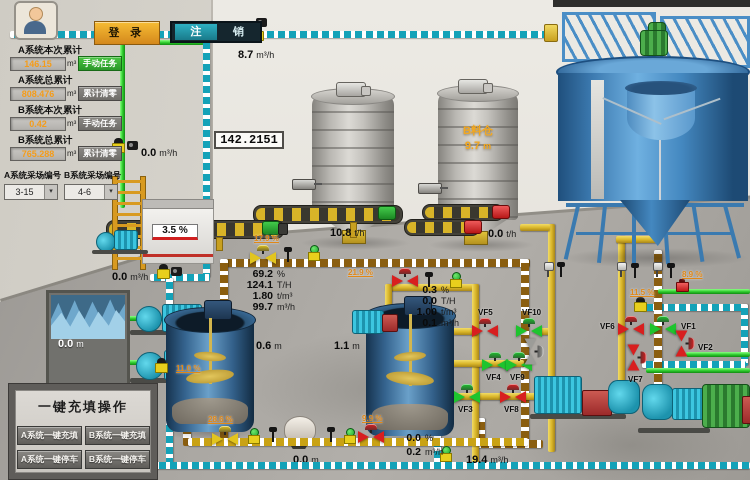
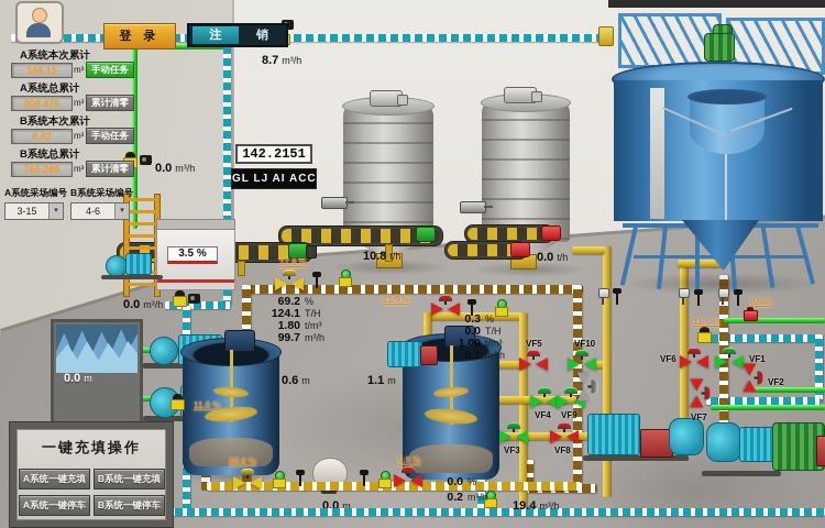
- B料仓
- 9.7 m
  3.5 %
  0.0 m
  0.6 m
  1.1 m
  0.0 m
  VF5
  VF10
  VF4
  VF9
  VF3
  VF8
  VF6
  VF1
  VF2
  VF7
  8.7 m³/h
  0.0 m³/h
  0.0 m³/h
  10.8 t/h
  0.0 t/h
  19.4 m³/h
  69.2
  %
  124.1
  T/H
  1.80
  t/m³
  99.7
  m³/h
  0.3
  %
  0.0
  T/H
  1.00
  t/m³
  0.1
  m³/h
  0.0
  %
  0.2
  m³/h
  17.9 %
  21.9 %
  28.6 %
  9.9 %
  11.0 %
  11.5 %
  8.9 %
  142.2151
+ GL LJ AI ACC
  登 录
  注
  销
  A系统本次累计
  146.15
  m³
  手动任务
  A系统总累计
  808.476
  m³
  累计清零
  B系统本次累计
  0.42
  m³
  手动任务
  B系统总累计
  765.288
  m³
  累计清零
  A系统采场编号
  B系统采场编号
  3-15
  4-6
  一键充填操作
  A系统一键充填
  B系统一键充填
  A系统一键停车
  B系统一键停车
